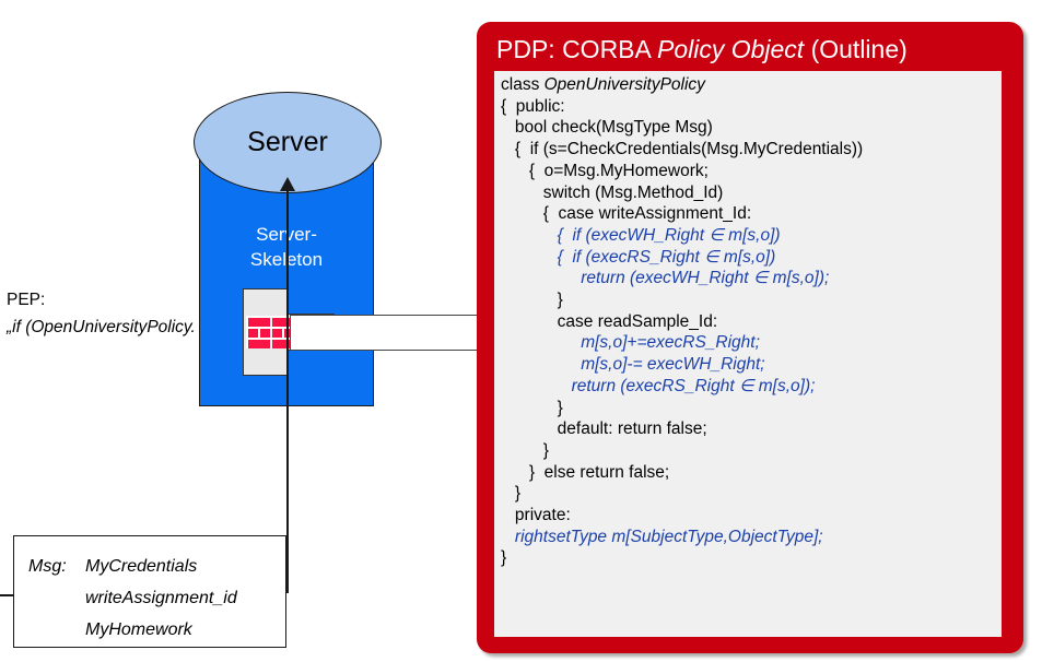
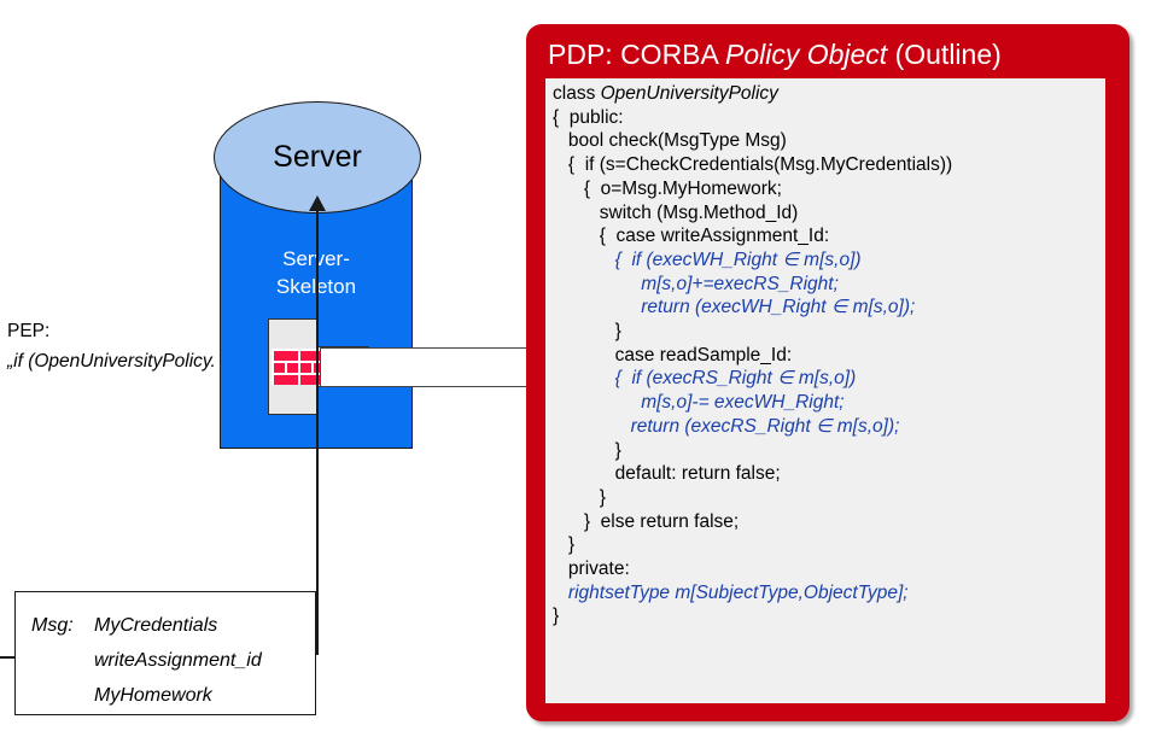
  PEP:
  „if (OpenUniversityPolicy.
  Server-
  Skeleton
  Server
  Msg: MyCredentials
  writeAssignment_id
  MyHomework
  PDP: CORBA Policy Object (Outline)
  class OpenUniversityPolicy
  { public:
  bool check(MsgType Msg)
  { if (s=CheckCredentials(Msg.MyCredentials))
  { o=Msg.MyHomework;
  switch (Msg.Method_Id)
  { case writeAssignment_Id:
  { if (execWH_Right ∈ m[s,o])
- { if (execRS_Right ∈ m[s,o])
+ m[s,o]+=execRS_Right;
  return (execWH_Right ∈ m[s,o]);
  }
  case readSample_Id:
- m[s,o]+=execRS_Right;
+ { if (execRS_Right ∈ m[s,o])
  m[s,o]-= execWH_Right;
  return (execRS_Right ∈ m[s,o]);
  }
  default: return false;
  }
  } else return false;
  }
  private:
  rightsetType m[SubjectType,ObjectType];
  }
